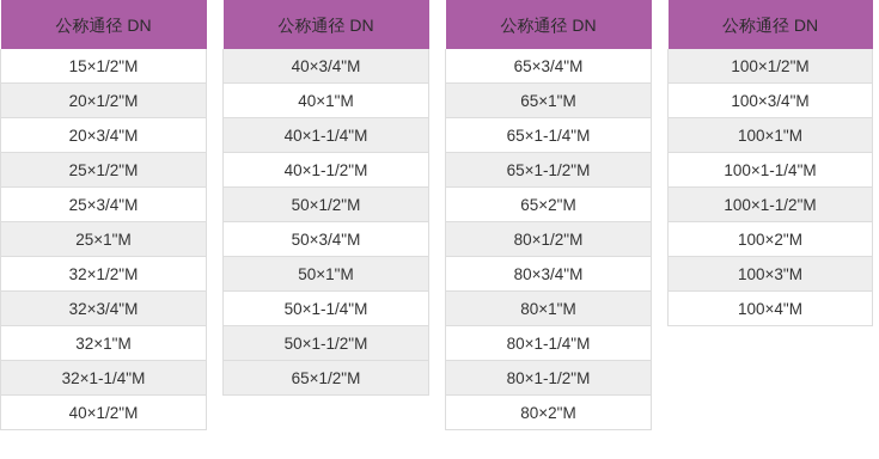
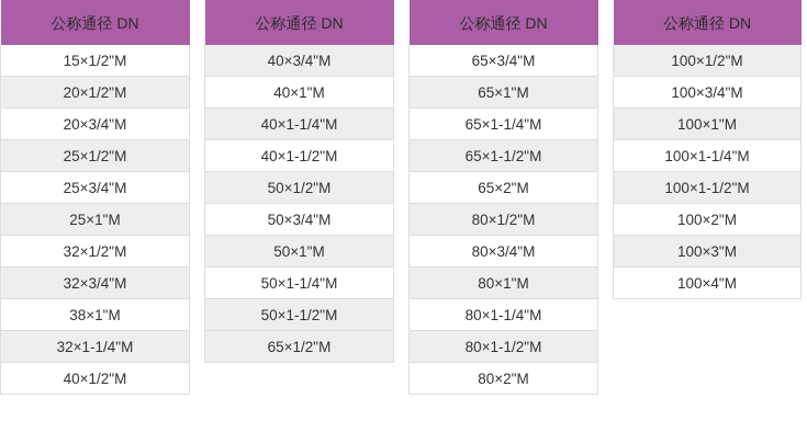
  公称通径 DN
  15×1/2"M
  20×1/2"M
  20×3/4"M
  25×1/2"M
  25×3/4"M
  25×1"M
  32×1/2"M
  32×3/4"M
- 32×1"M
+ 38×1"M
  32×1-1/4"M
  40×1/2"M
  公称通径 DN
  40×3/4"M
  40×1"M
  40×1-1/4"M
  40×1-1/2"M
  50×1/2"M
  50×3/4"M
  50×1"M
  50×1-1/4"M
  50×1-1/2"M
  65×1/2"M
  公称通径 DN
  65×3/4"M
  65×1"M
  65×1-1/4"M
  65×1-1/2"M
  65×2"M
  80×1/2"M
  80×3/4"M
  80×1"M
  80×1-1/4"M
  80×1-1/2"M
  80×2"M
  公称通径 DN
  100×1/2"M
  100×3/4"M
  100×1"M
  100×1-1/4"M
  100×1-1/2"M
  100×2"M
  100×3"M
  100×4"M
